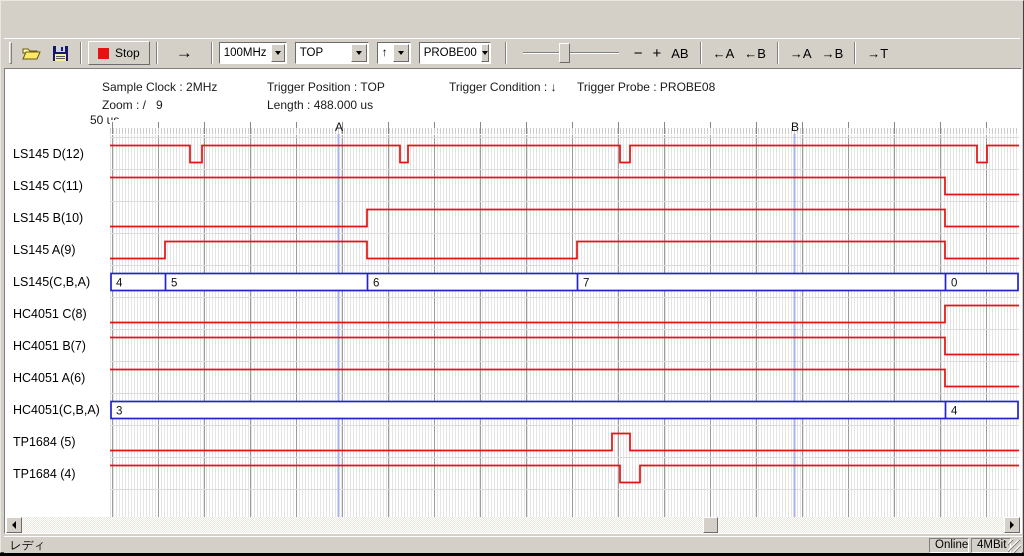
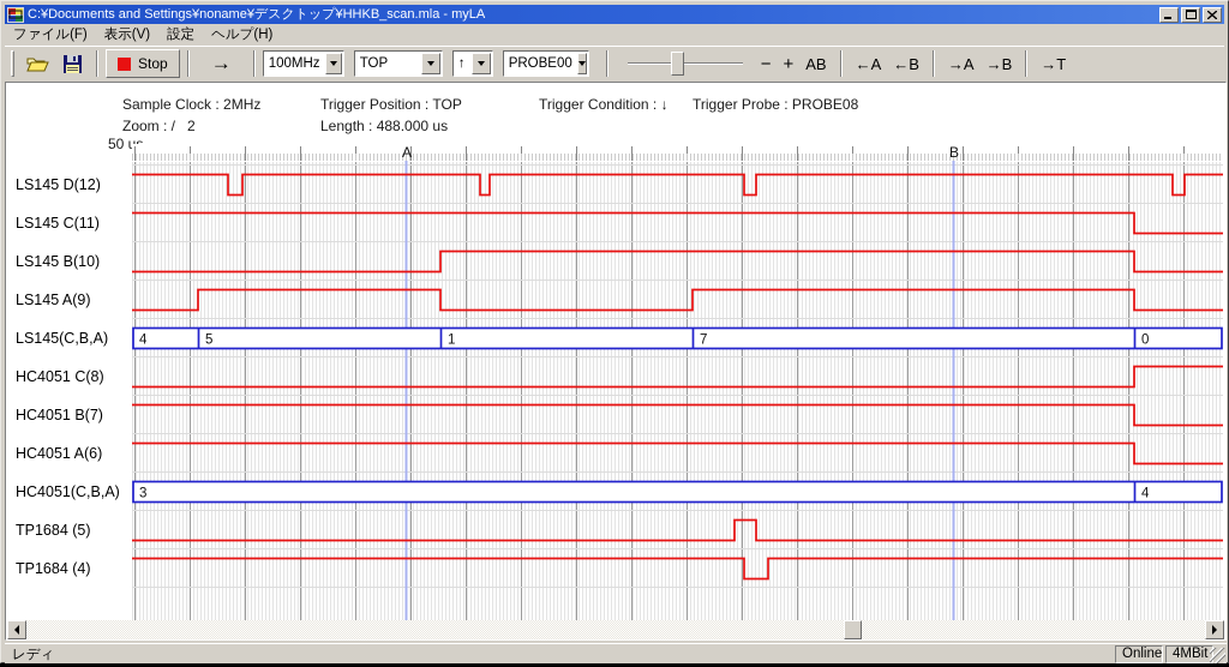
+ C:¥Documents and Settings¥noname¥デスクトップ¥HHKB_scan.mla - myLA
+ ファイル(F)
+ 表示(V)
+ 設定
+ ヘルプ(H)
  Stop
  →
  100MHz
  TOP
  ↑
  PROBE00
  −
  +
  AB
  ←A
  ←B
  →A
  →B
  →T
  Sample Clock : 2MHz
  Trigger Position : TOP
  Trigger Condition : ↓
  Trigger Probe : PROBE08
- Zoom : / 9
+ Zoom : / 2
  Length : 488.000 us
  LS145 D(12)
  LS145 C(11)
  LS145 B(10)
  LS145 A(9)
  LS145(C,B,A)
  HC4051 C(8)
  HC4051 B(7)
  HC4051 A(6)
  HC4051(C,B,A)
  TP1684 (5)
  TP1684 (4)
  A
  B
  4
  5
- 6
+ 1
  7
  0
  3
  4
  レディ
  Online
  4MBit
